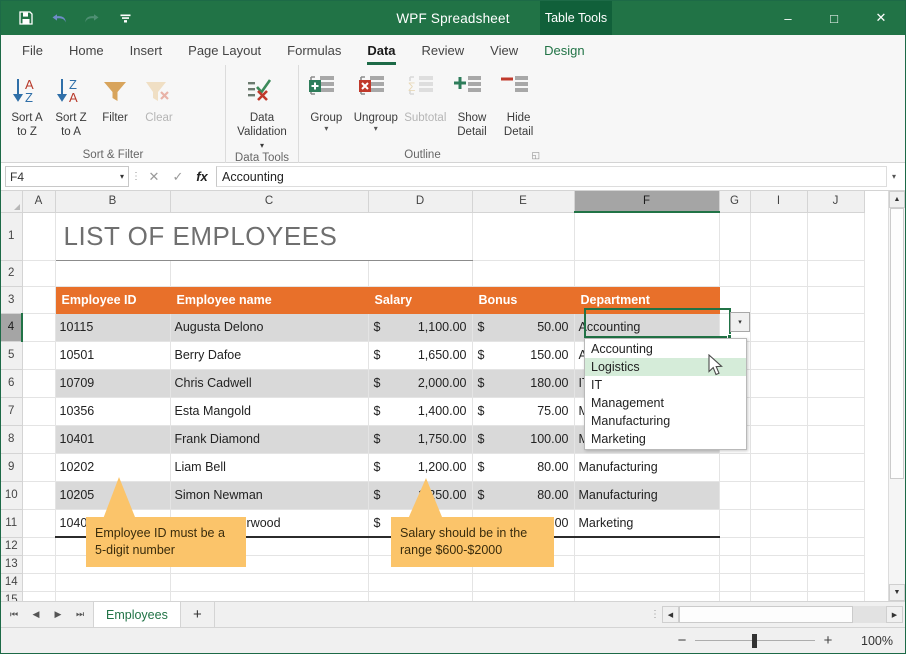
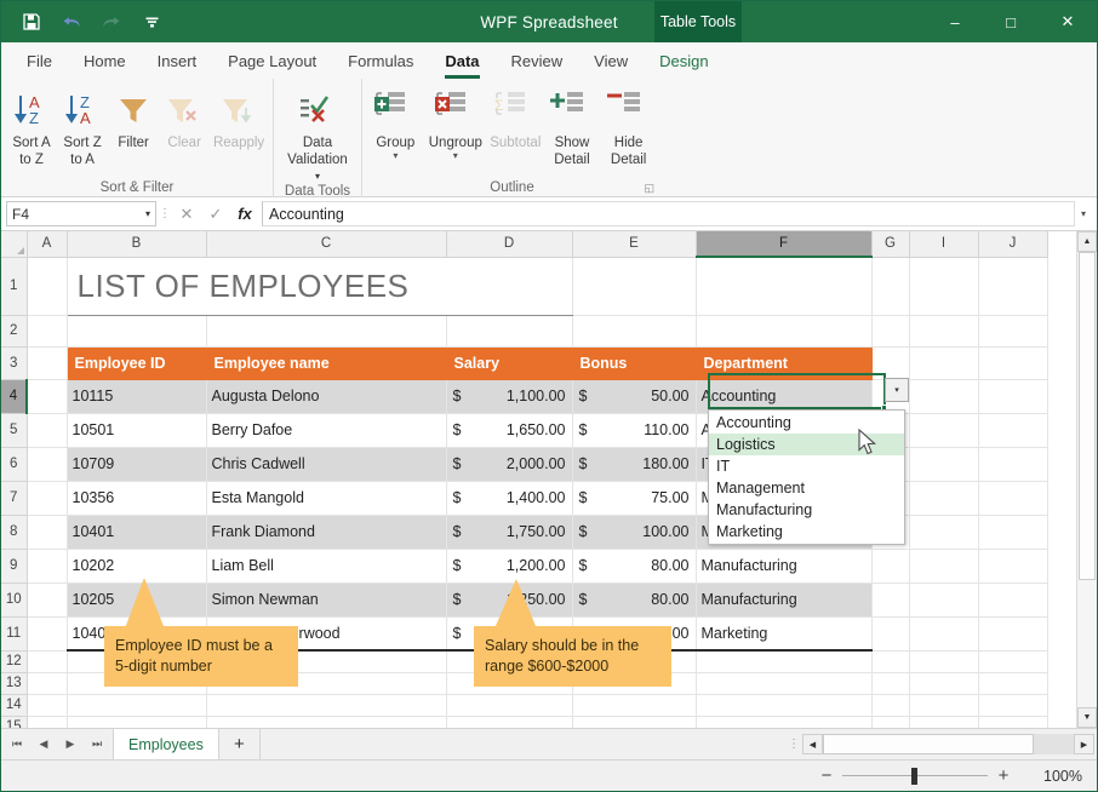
  WPF Spreadsheet
  Table Tools
  –
  □
  ✕
  File
  Home
  Insert
  Page Layout
  Formulas
  Data
  Review
  View
  Design
  A
  Z
  Sort A
  to Z
  Z
  A
  Sort Z
  to A
  Filter
  Clear
+ Reapply
  Sort & Filter
  Data
  Validation ▾
  Data Tools
  Group
  ▾
  Ungroup
  ▾
  Σ
  Subtotal
  Show
  Detail
  Hide
  Detail
  Outline
  ◱
  F4
  ▾
  ⋮
  ✕
  ✓
  fx
  Accounting
  ▾
  	A	B	C	D	E	F	G	I	J
  1		LIST OF EMPLOYEES
  2
  3		Employee ID	Employee name	Salary	Bonus	Department
  4		10115	Augusta Delono	$ 1,100.00	$ 50.00	Accounting
- 5		10501	Berry Dafoe	$ 1,650.00	$ 150.00	A
+ 5		10501	Berry Dafoe	$ 1,650.00	$ 110.00	A
  6		10709	Chris Cadwell	$ 2,000.00	$ 180.00	I
  7		10356	Esta Mangold	$ 1,400.00	$ 75.00
  8		10401	Frank Diamond	$ 1,750.00	$ 100.00
  9		10202	Liam Bell	$ 1,200.00	$ 80.00	Manufacturing
  10		10205	Simon Newman	$ 50.00	$ 80.00	Manufacturing
  12
  13
  14
  15
  Accounting
  Logistics
  IT
  Management
  Manufacturing
  Marketing
  Employee ID must be a
  5-digit number
  Salary should be in the
  range $600-$2000
  ⏮
  ◀
  ▶
  ⏭
  Employees
  +
  ⋮
  −
  +
  100%
